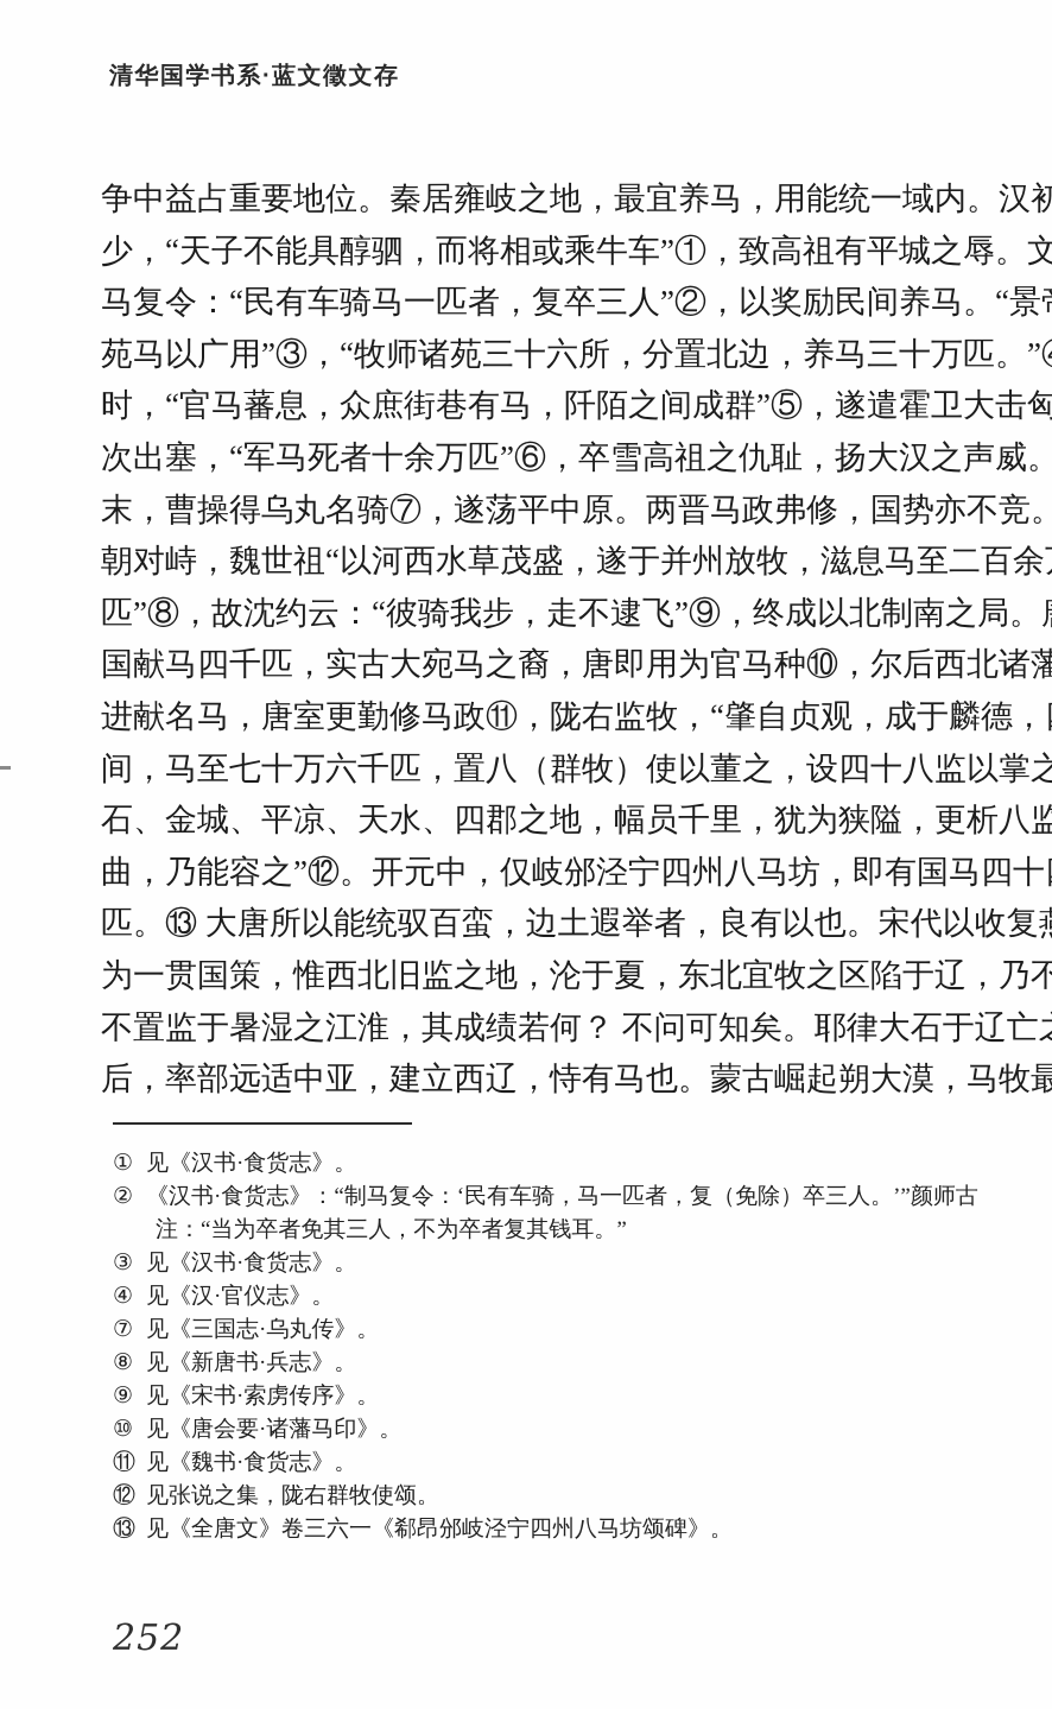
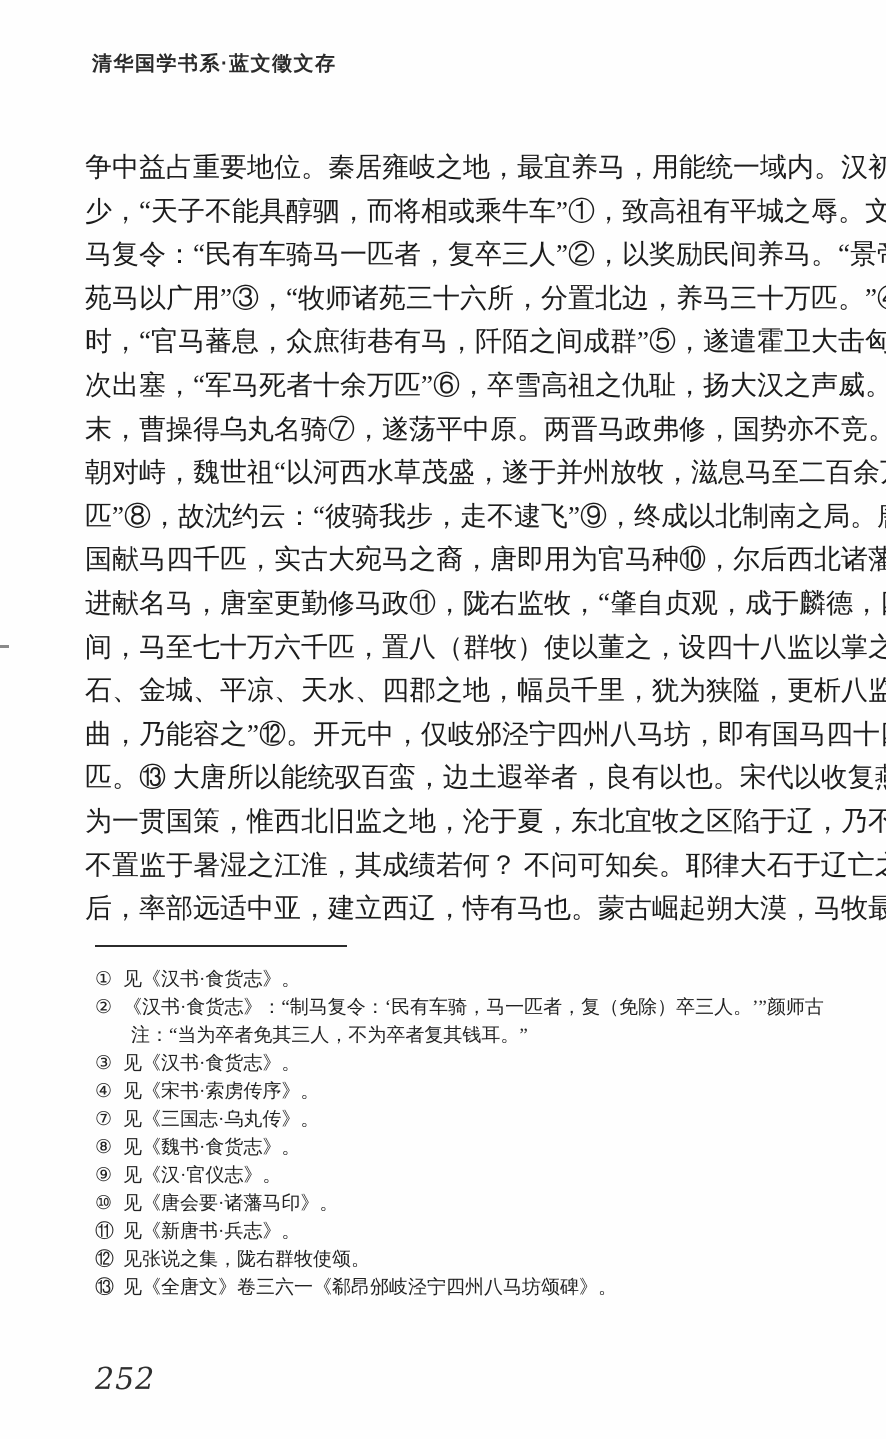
  清华国学书系·蓝文徵文存
  争中益占重要地位。秦居雍岐之地，最宜养马，用能统一域内。汉初
  少，“天子不能具醇驷，而将相或乘牛车”①，致高祖有平城之辱。文
  马复令：“民有车骑马一匹者，复卒三人”②，以奖励民间养马。“景
  苑马以广用”③，“牧师诸苑三十六所，分置北边，养马三十万匹。”
  时，“官马蕃息，众庶街巷有马，阡陌之间成群”⑤，遂遣霍卫大击匈
  次出塞，“军马死者十余万匹”⑥，卒雪高祖之仇耻，扬大汉之声威。
  末，曹操得乌丸名骑⑦，遂荡平中原。两晋马政弗修，国势亦不竞。
  朝对峙，魏世祖“以河西水草茂盛，遂于并州放牧，滋息马至二百余
  匹”⑧，故沈约云：“彼骑我步，走不逮飞”⑨，终成以北制南之局。
  国献马四千匹，实古大宛马之裔，唐即用为官马种⑩，尔后西北诸藩
  进献名马，唐室更勤修马政⑪，陇右监牧，“肇自贞观，成于麟德，
  间，马至七十万六千匹，置八（群牧）使以董之，设四十八监以掌之
  石、金城、平凉、天水、四郡之地，幅员千里，犹为狭隘，更析八监
  曲，乃能容之”⑫。开元中，仅岐邠泾宁四州八马坊，即有国马四十
  匹。⑬ 大唐所以能统驭百蛮，边土遐举者，良有以也。宋代以收复
  为一贯国策，惟西北旧监之地，沦于夏，东北宜牧之区陷于辽，乃不
  不置监于暑湿之江淮，其成绩若何？ 不问可知矣。耶律大石于辽亡
  后，率部远适中亚，建立西辽，恃有马也。蒙古崛起朔大漠，马牧最
  ① 见《汉书·食货志》。
  ② 《汉书·食货志》：“制马复令：‘民有车骑，马一匹者，复（免除）卒三人。’”颜师古注：“当为卒者免其三人，不为卒者复其钱耳。”
  ③ 见《汉书·食货志》。
- ④ 见《汉·官仪志》。
+ ④ 见《宋书·索虏传序》。
  ⑦ 见《三国志·乌丸传》。
- ⑧ 见《新唐书·兵志》。
+ ⑧ 见《魏书·食货志》。
- ⑨ 见《宋书·索虏传序》。
+ ⑨ 见《汉·官仪志》。
  ⑩ 见《唐会要·诸藩马印》。
- ⑪ 见《魏书·食货志》。
+ ⑪ 见《新唐书·兵志》。
  ⑫ 见张说之集，陇右群牧使颂。
  ⑬ 见《全唐文》卷三六一《郗昂邠岐泾宁四州八马坊颂碑》。
  252
